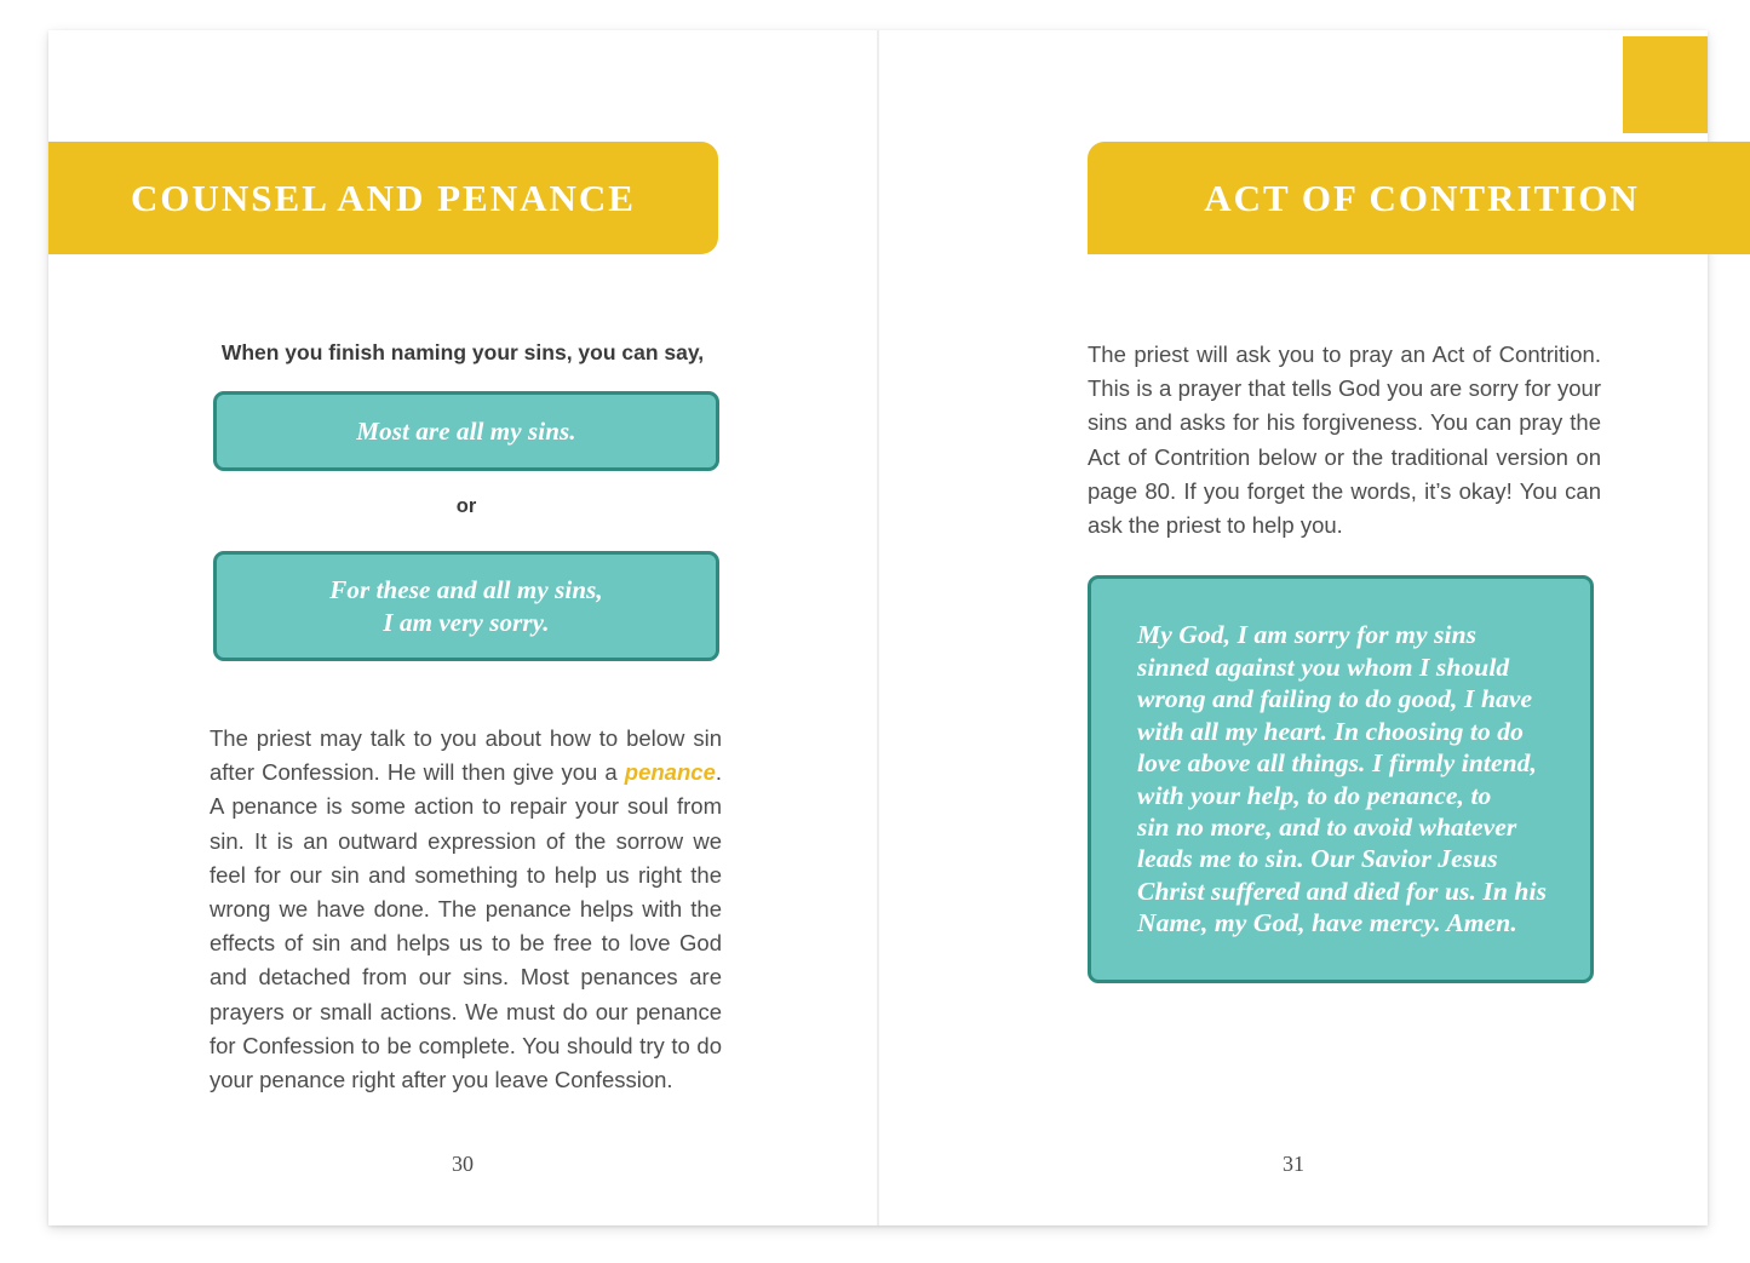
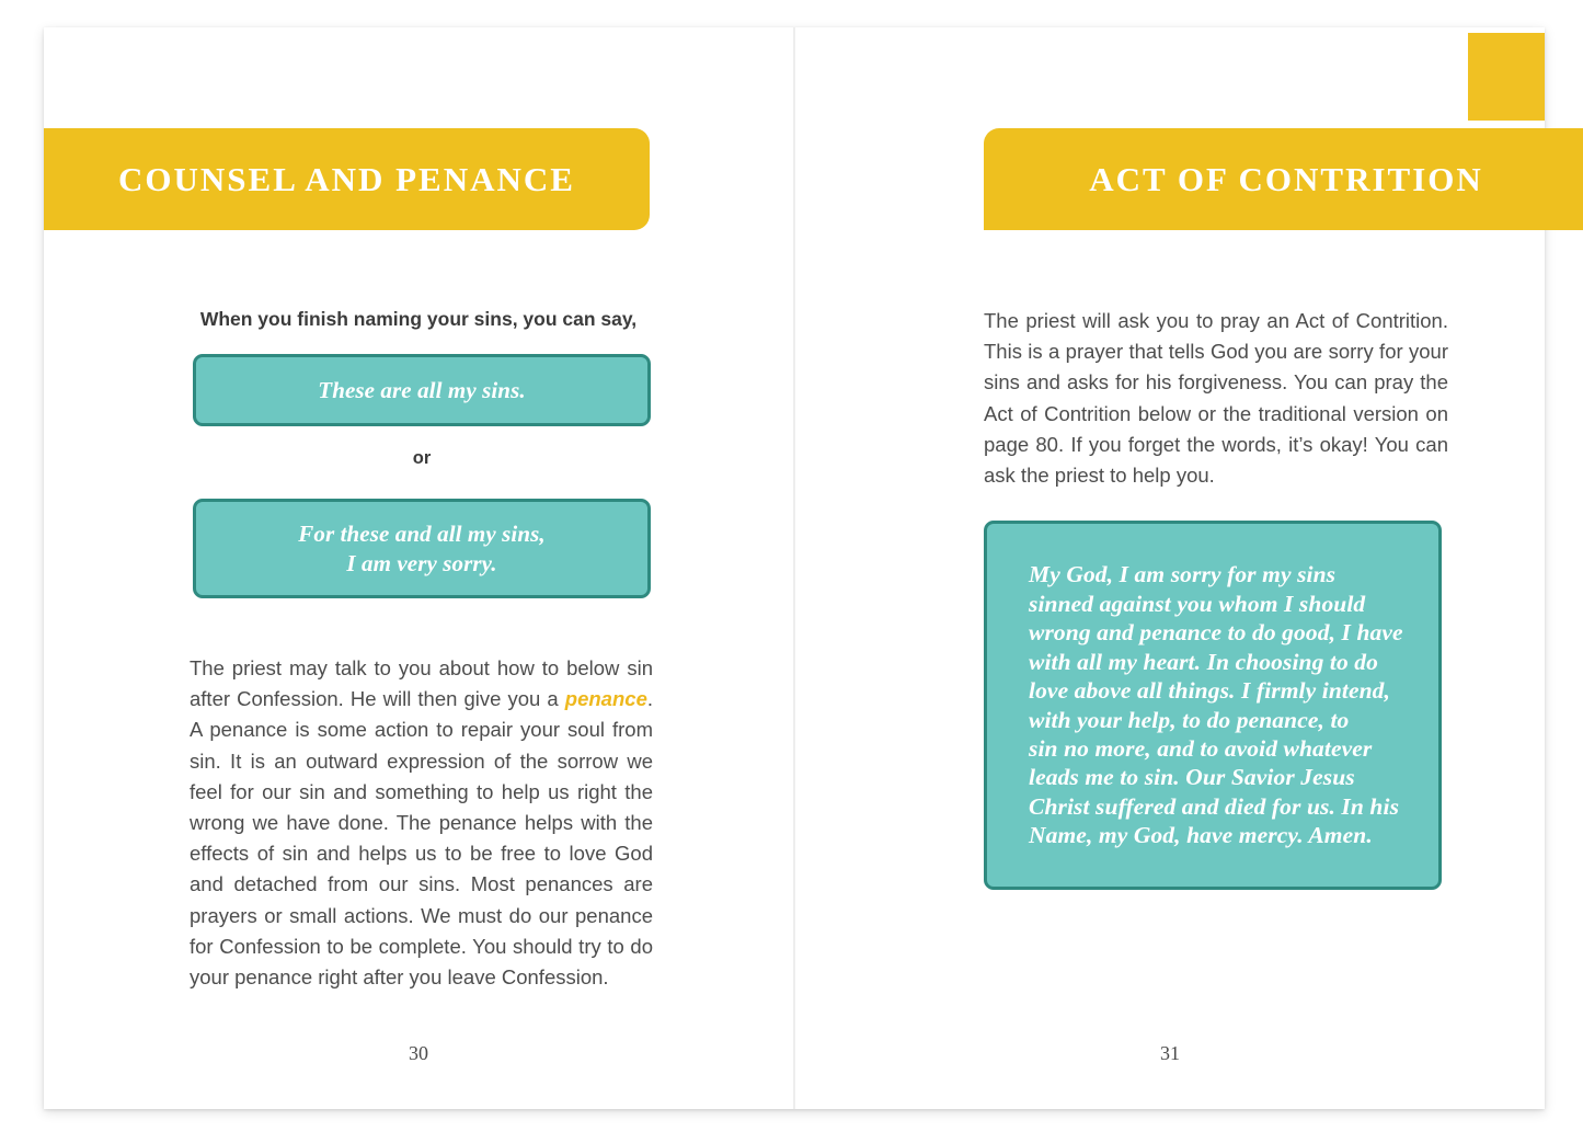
  COUNSEL AND PENANCE
  When you finish naming your sins, you can say,
- Most are all my sins.
+ These are all my sins.
  or
  For these and all my sins,
  I am very sorry.
  The priest may talk to you about how to below sin after Confession. He will then give you a penance. A penance is some action to repair your soul from sin. It is an outward expression of the sorrow we feel for our sin and something to help us right the wrong we have done. The penance helps with the effects of sin and helps us to be free to love God and detached from our sins. Most penances are prayers or small actions. We must do our penance for Confession to be complete. You should try to do your penance right after you leave Confession.
  30
  ACT OF CONTRITION
  The priest will ask you to pray an Act of Contrition. This is a prayer that tells God you are sorry for your sins and asks for his forgiveness. You can pray the Act of Contrition below or the traditional version on page 80. If you forget the words, it’s okay! You can ask the priest to help you.
  My God, I am sorry for my sins
  sinned against you whom I should
- wrong and failing to do good, I have
+ wrong and penance to do good, I have
  with all my heart. In choosing to do
  love above all things. I firmly intend,
  with your help, to do penance, to
  sin no more, and to avoid whatever
  leads me to sin. Our Savior Jesus
  Christ suffered and died for us. In his
  Name, my God, have mercy. Amen.
  31
